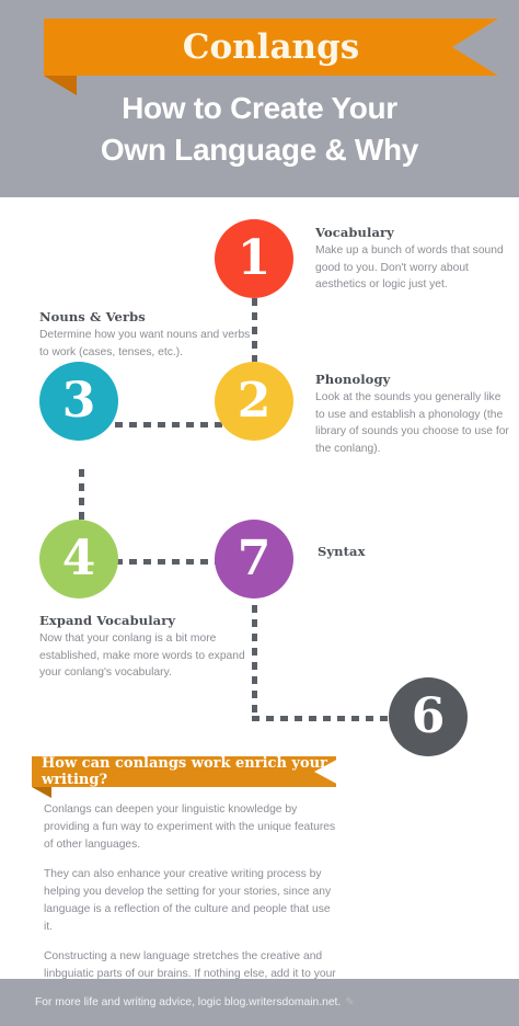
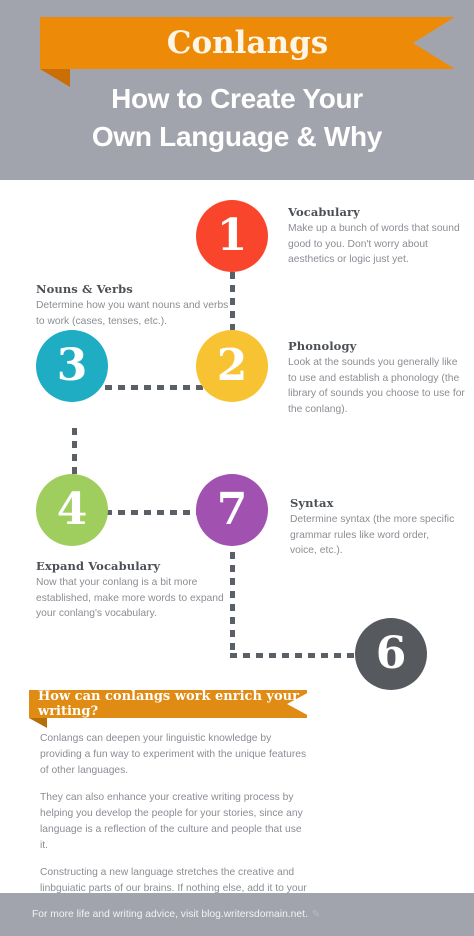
  Conlangs
  How to Create Your
  Own Language & Why
  1
  Vocabulary
  Make up a bunch of words that sound good to you. Don't worry about aesthetics or logic just yet.
  2
  Phonology
  Look at the sounds you generally like to use and establish a phonology (the library of sounds you choose to use for the conlang).
  3
  Nouns & Verbs
  Determine how you want nouns and verbs to work (cases, tenses, etc.).
  4
  Expand Vocabulary
  Now that your conlang is a bit more established, make more words to expand your conlang's vocabulary.
  7
  Syntax
+ Determine syntax (the more specific grammar rules like word order, voice, etc.).
  6
  How can conlangs work enrich your writing?
  Conlangs can deepen your linguistic knowledge by providing a fun way to experiment with the unique features of other languages.
- They can also enhance your creative writing process by helping you develop the setting for your stories, since any language is a reflection of the culture and people that use it.
+ They can also enhance your creative writing process by helping you develop the people for your stories, since any language is a reflection of the culture and people that use it.
  Constructing a new language stretches the creative and linbguiatic parts of our brains. If nothing else, add it to your
- For more life and writing advice, logic blog.writersdomain.net.
+ For more life and writing advice, visit blog.writersdomain.net.
